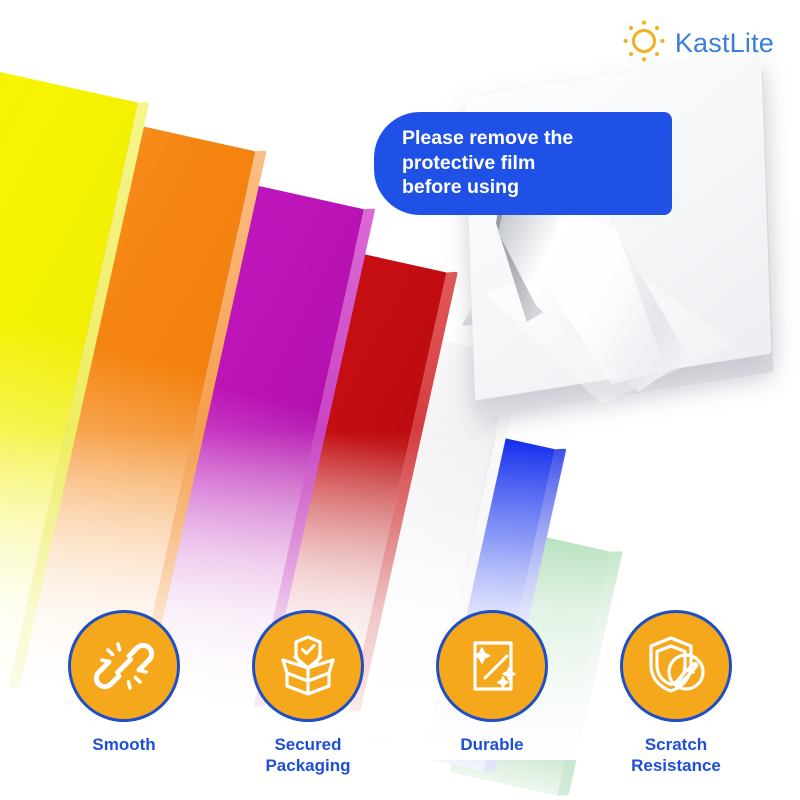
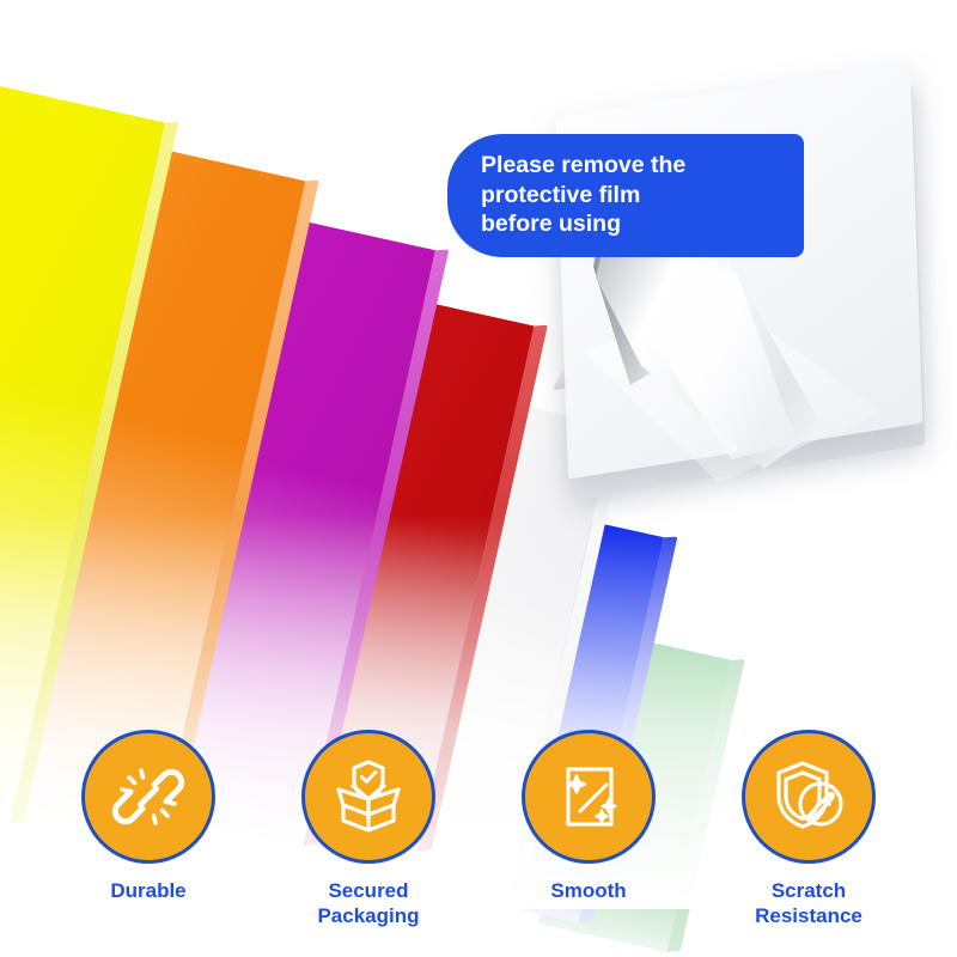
- KastLite
  Please remove the
  protective film
  before using
- Smooth
+ Durable
  Secured
  Packaging
- Durable
+ Smooth
  Scratch
  Resistance
